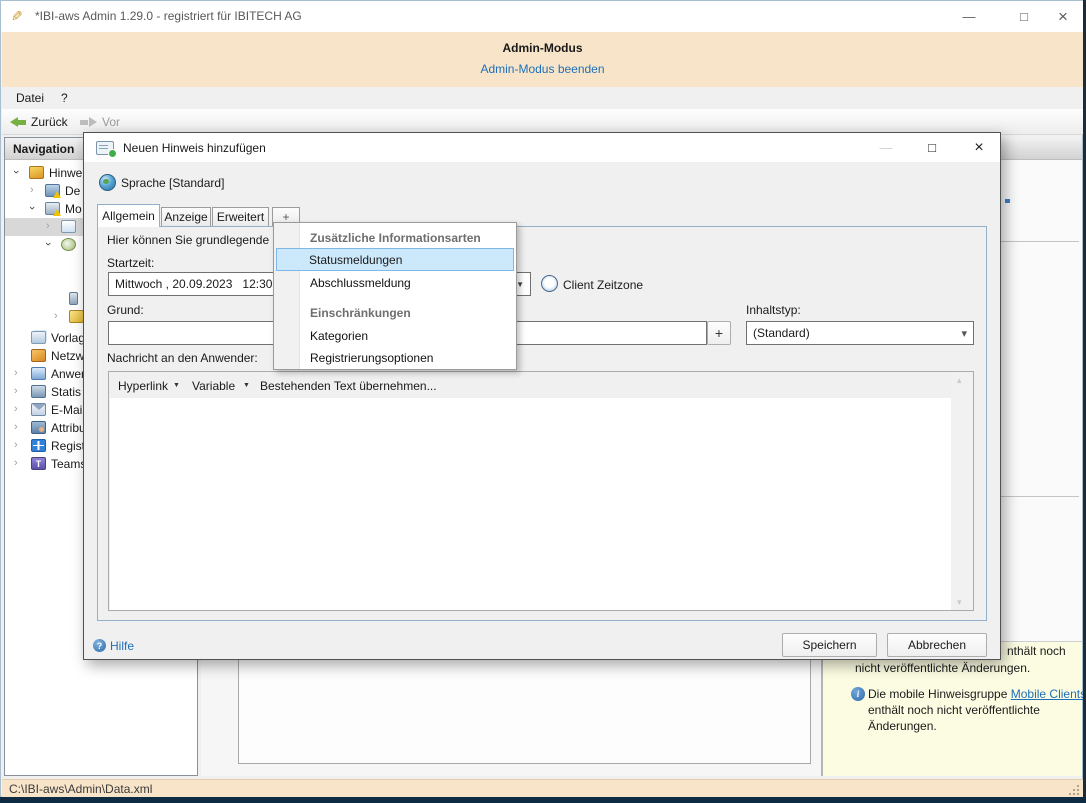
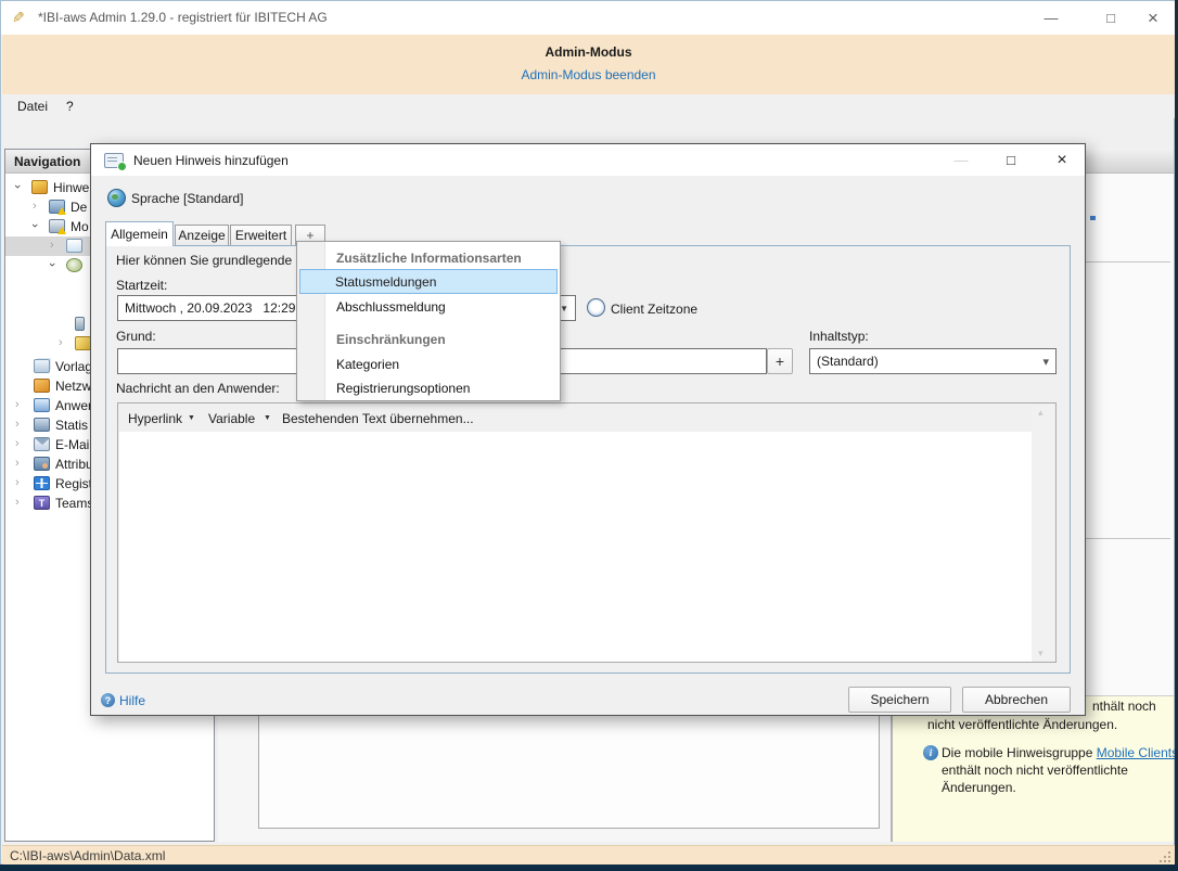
  *IBI-aws Admin 1.29.0 - registriert für IBITECH AG
  —
  □
  ×
  Admin-Modus
  Admin-Modus beenden
  Datei
  ?
- Zurück
- Vor
  nthält noch
  nicht veröffentlichte Änderungen.
  i
  Die mobile Hinweisgruppe Mobile Client
  enthält noch nicht veröffentlichte
  Änderungen.
  Navigation
  Hinwe
  ›
  De
  Mo
  ›
  ›
  Vorlag
  Netzw
  ›
  Anwe
  ›
  Statis
  ›
  E-Mai
  ›
  Attrib
  ›
  Regis
  ›
  T
  Team
  C:\IBI-aws\Admin\Data.xml
  Neuen Hinweis hinzufügen
  —
  □
  ×
  Sprache [Standard]
  Allgemein
  Anzeige
  Erweitert
  +
  Hier können Sie grundlegende
  Startzeit:
- Mittwoch , 20.09.2023 12:30
+ Mittwoch , 20.09.2023 12:29
  ▼
  Client Zeitzone
  Grund:
  +
  Inhaltstyp:
  (Standard)
  ▾
  Nachricht an den Anwender:
  Hyperlink
  Variable
  Bestehenden Text übernehmen...
  ▴
  ▾
  ?
  Hilfe
  Speichern
  Abbrechen
  Zusätzliche Informationsarten
  Statusmeldungen
  Abschlussmeldung
  Einschränkungen
  Kategorien
  Registrierungsoptionen
